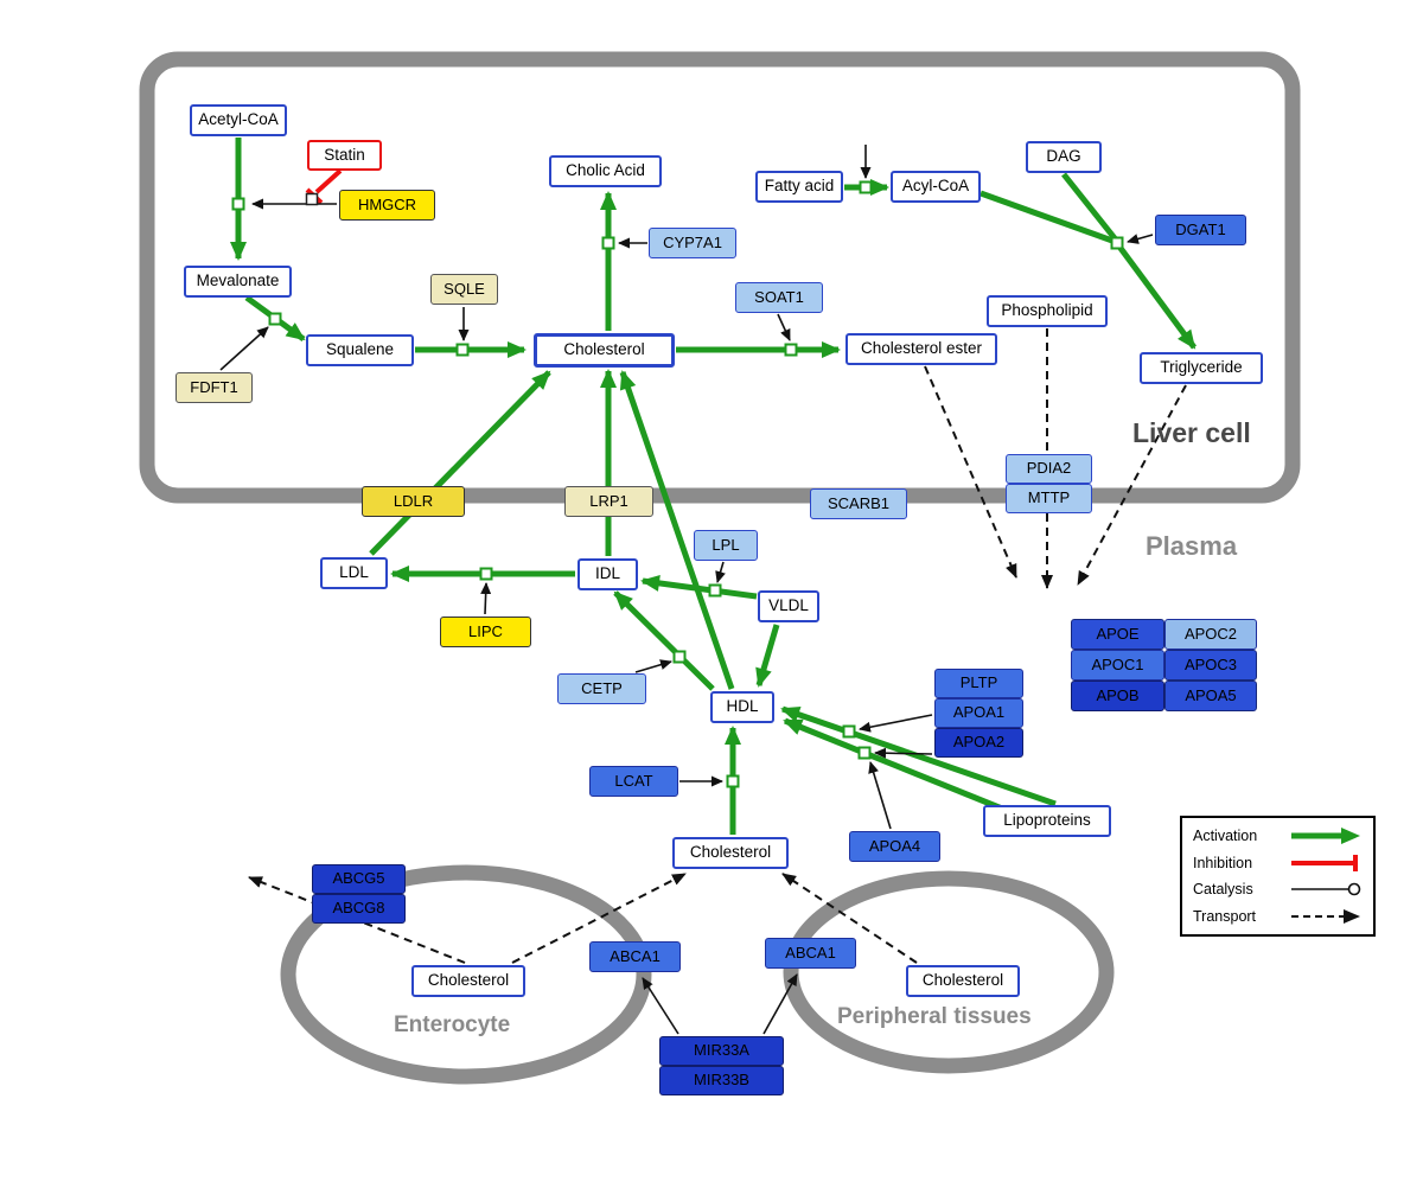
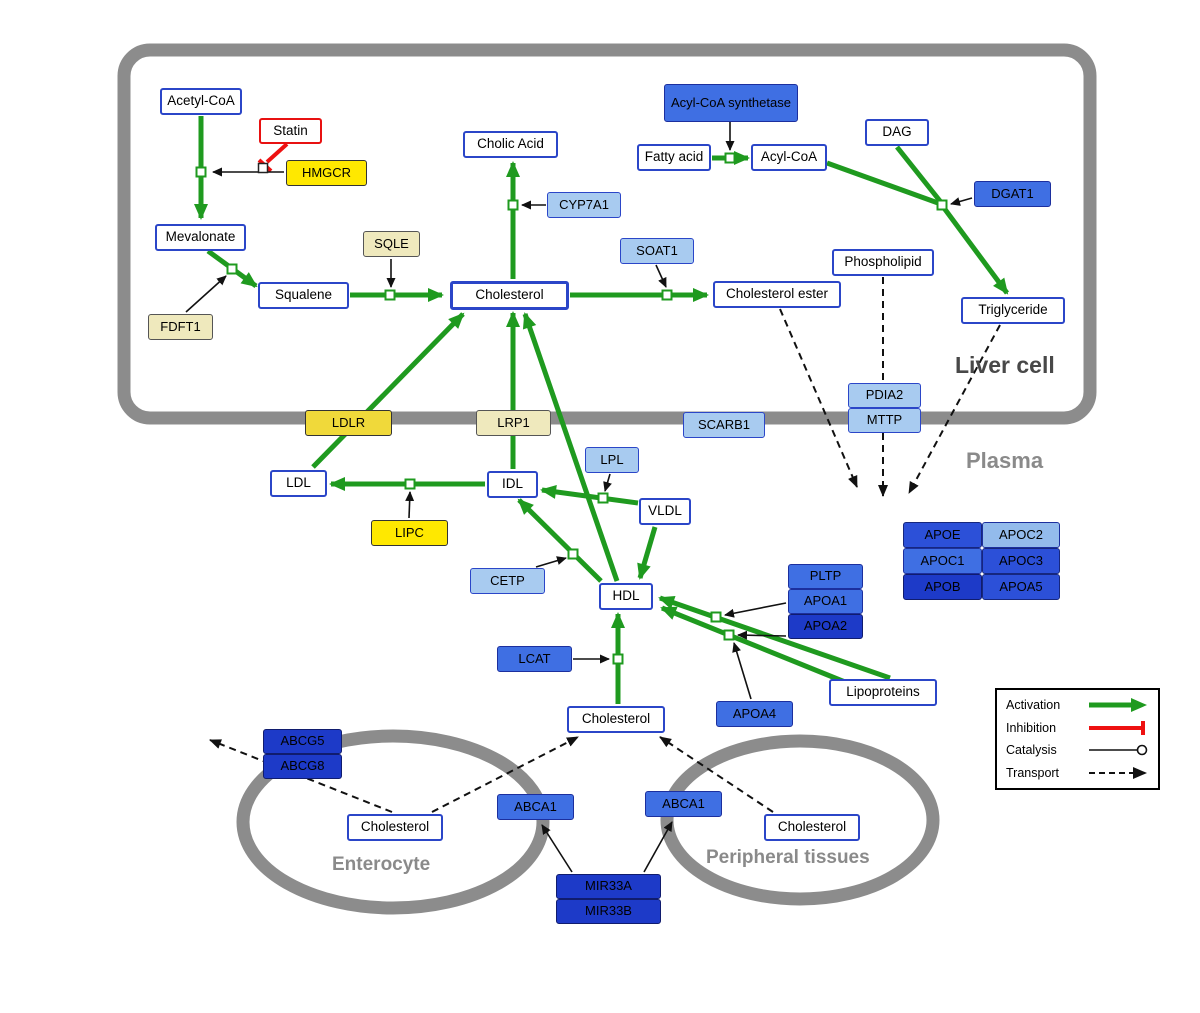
  Liver cell
  Plasma
  Enterocyte
  Peripheral tissues
  Acetyl-CoA
  Statin
  HMGCR
  Mevalonate
  SQLE
  FDFT1
  Squalene
  Cholic Acid
  CYP7A1
  Cholesterol
  SOAT1
  Cholesterol ester
+ Acyl-CoA synthetase
  Fatty acid
  Acyl-CoA
  DAG
  DGAT1
  Phospholipid
  Triglyceride
  LDLR
  LRP1
  SCARB1
  PDIA2
  MTTP
  LDL
  IDL
  LPL
  VLDL
  LIPC
  CETP
  HDL
  LCAT
  PLTP
  APOA1
  APOA2
  APOA4
  Lipoproteins
  APOE
  APOC2
  APOC1
  APOC3
  APOB
  APOA5
  Cholesterol
  ABCG5
  ABCG8
  Cholesterol
  ABCA1
  ABCA1
  Cholesterol
  MIR33A
  MIR33B
  Activation
  Inhibition
  Catalysis
  Transport
